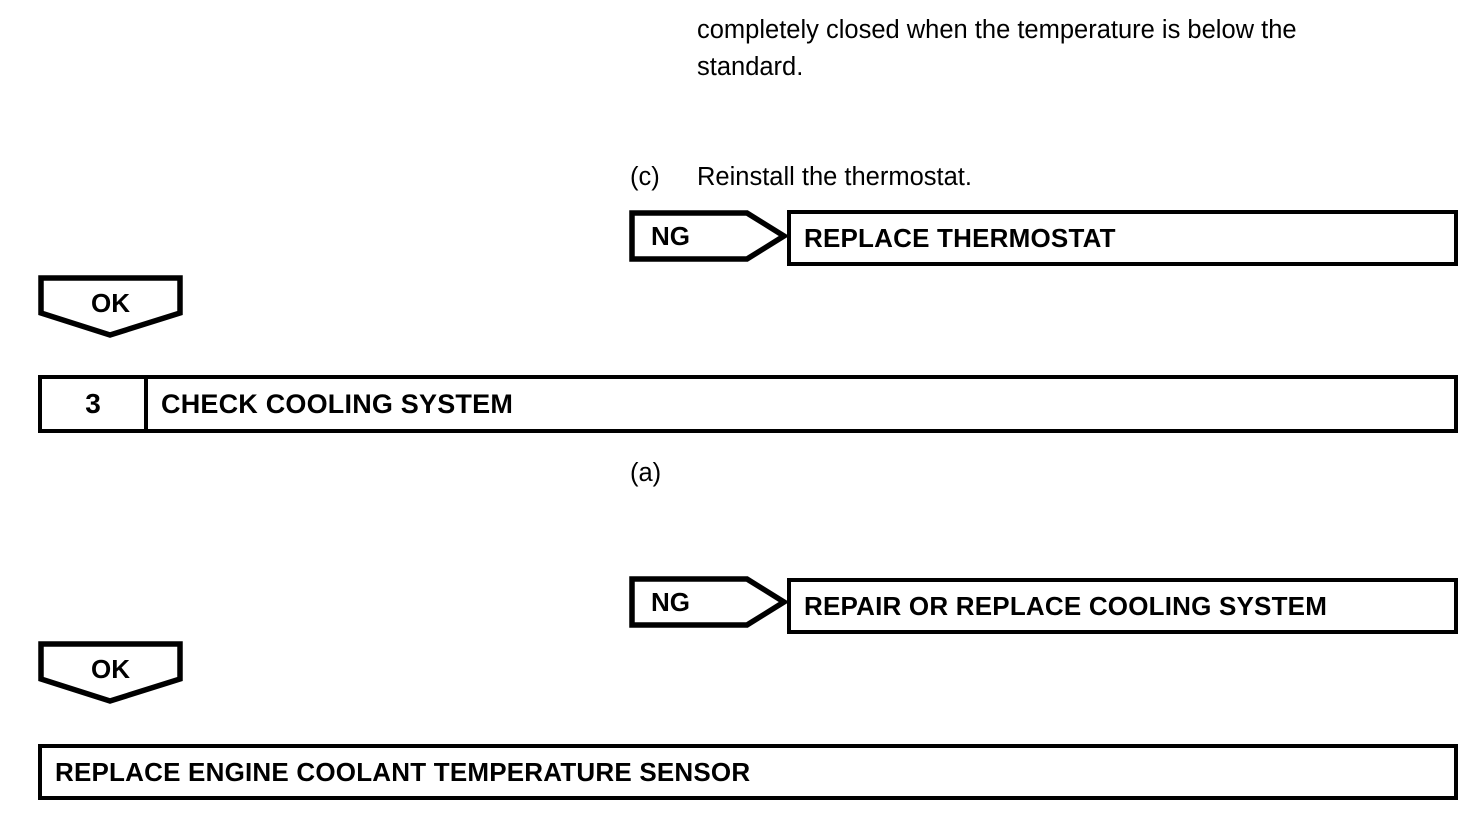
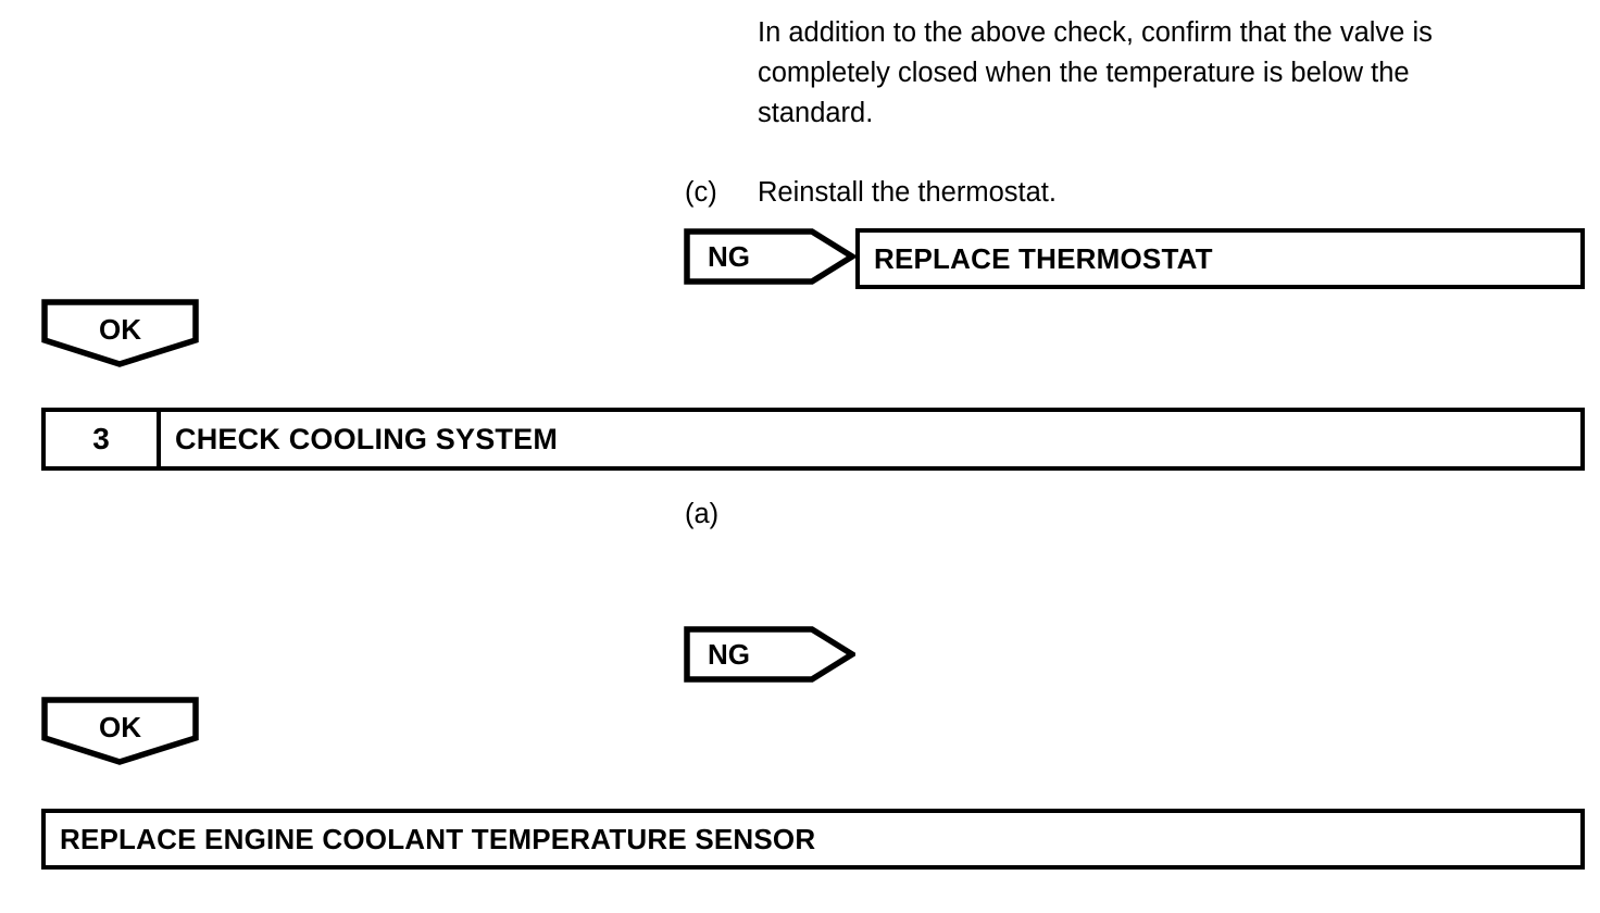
+ In addition to the above check, confirm that the valve is
  completely closed when the temperature is below the
  standard.
  (c)
  Reinstall the thermostat.
  NG
  REPLACE THERMOSTAT
  OK
  3
  CHECK COOLING SYSTEM
  (a)
  NG
- REPAIR OR REPLACE COOLING SYSTEM
  OK
  REPLACE ENGINE COOLANT TEMPERATURE SENSOR
